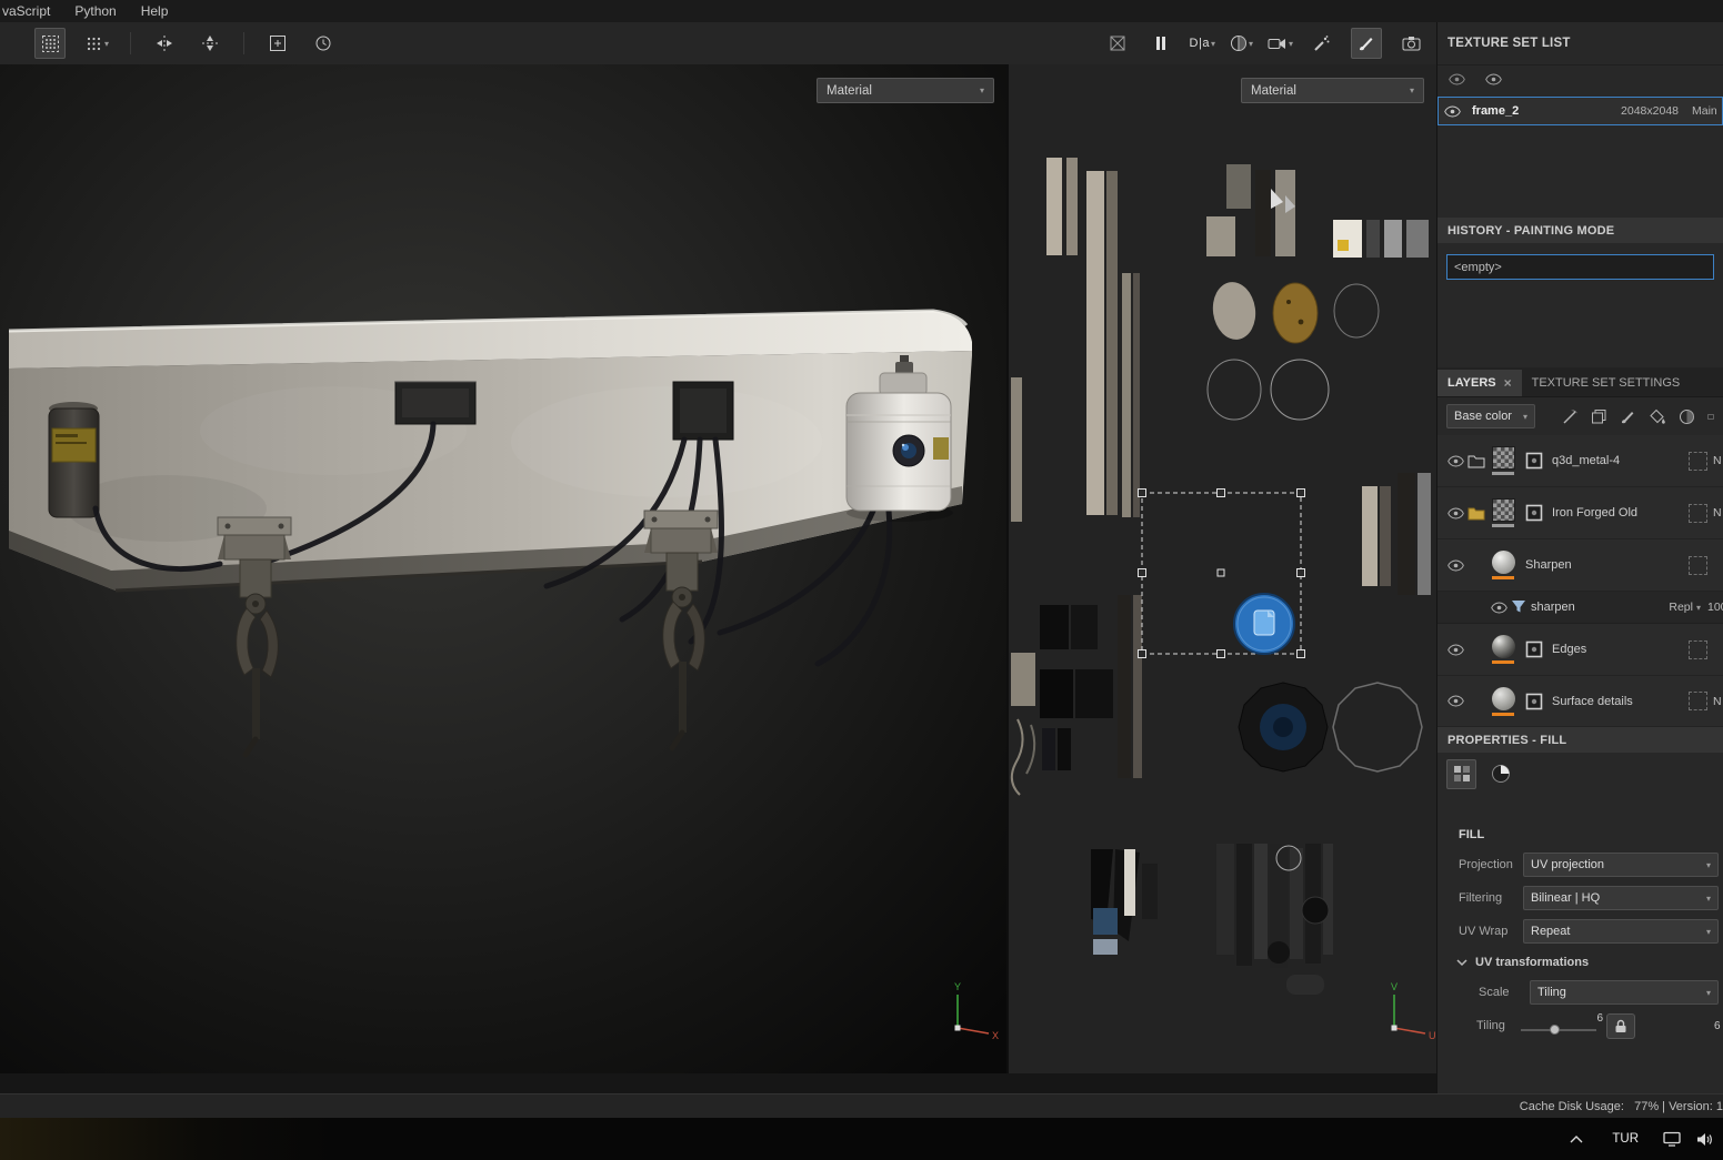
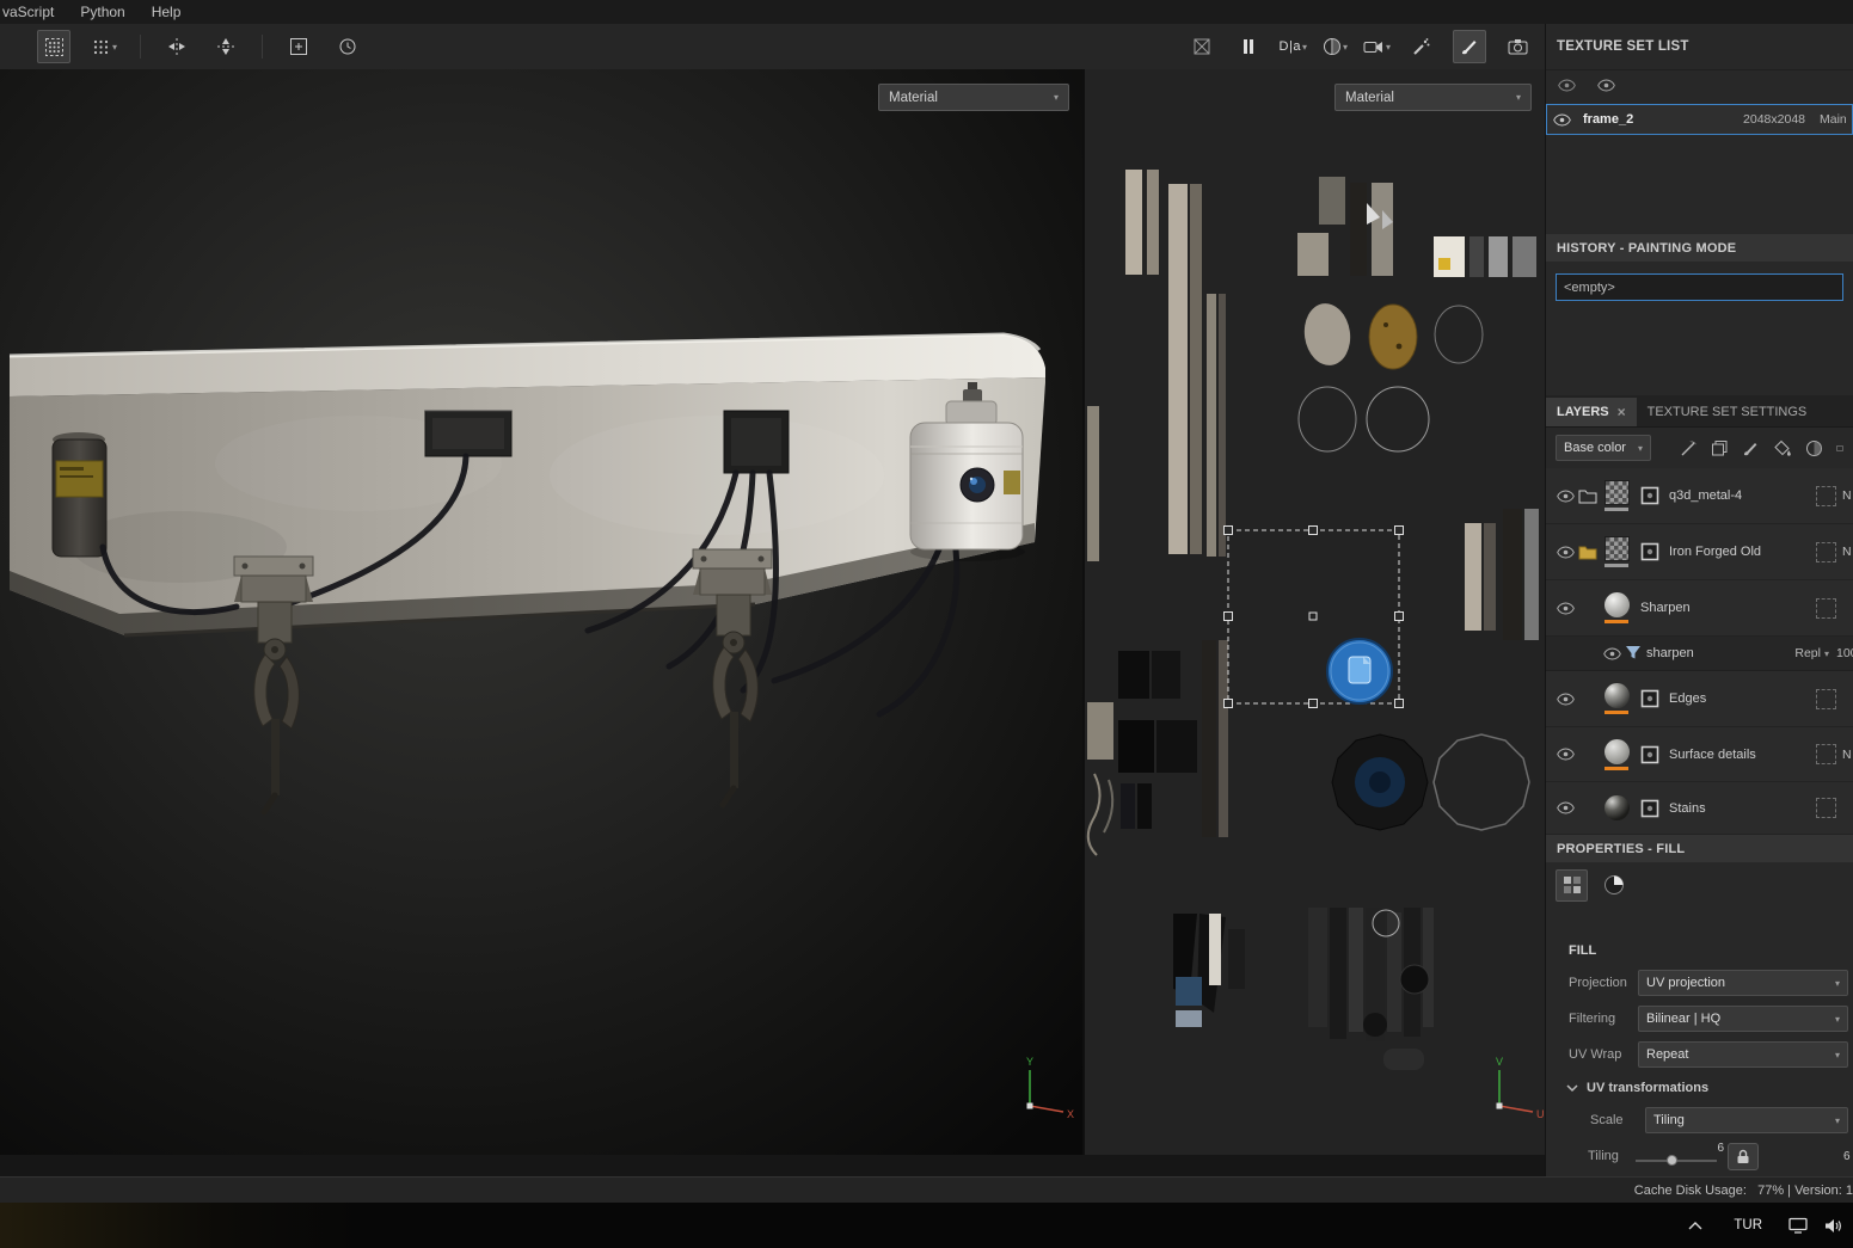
  vaScript
  Python
  Help
  ▾
  D|a
  ▾
  ▾
  ▾
  Y
  X
  Material
  ▾
  V
  U
  Material
  ▾
  TEXTURE SET LIST
  frame_2
  2048x2048
  Main
  HISTORY - PAINTING MODE
  <empty>
  LAYERS
  ×
  TEXTURE SET SETTINGS
  Base color
  ▾
  q3d_metal-4
  N
  Iron Forged Old
  N
  Sharpen
  sharpen
  Repl
  ▾
  Edges
  Surface details
  N
+ Stains
  PROPERTIES - FILL
  FILL
  Projection
  UV projection
  ▾
  Filtering
  Bilinear | HQ
  ▾
  UV Wrap
  Repeat
  ▾
  UV transformations
  Scale
  Tiling
  ▾
  Tiling
  6
  6
  Cache Disk Usage: 77% | Version: 1
  TUR
